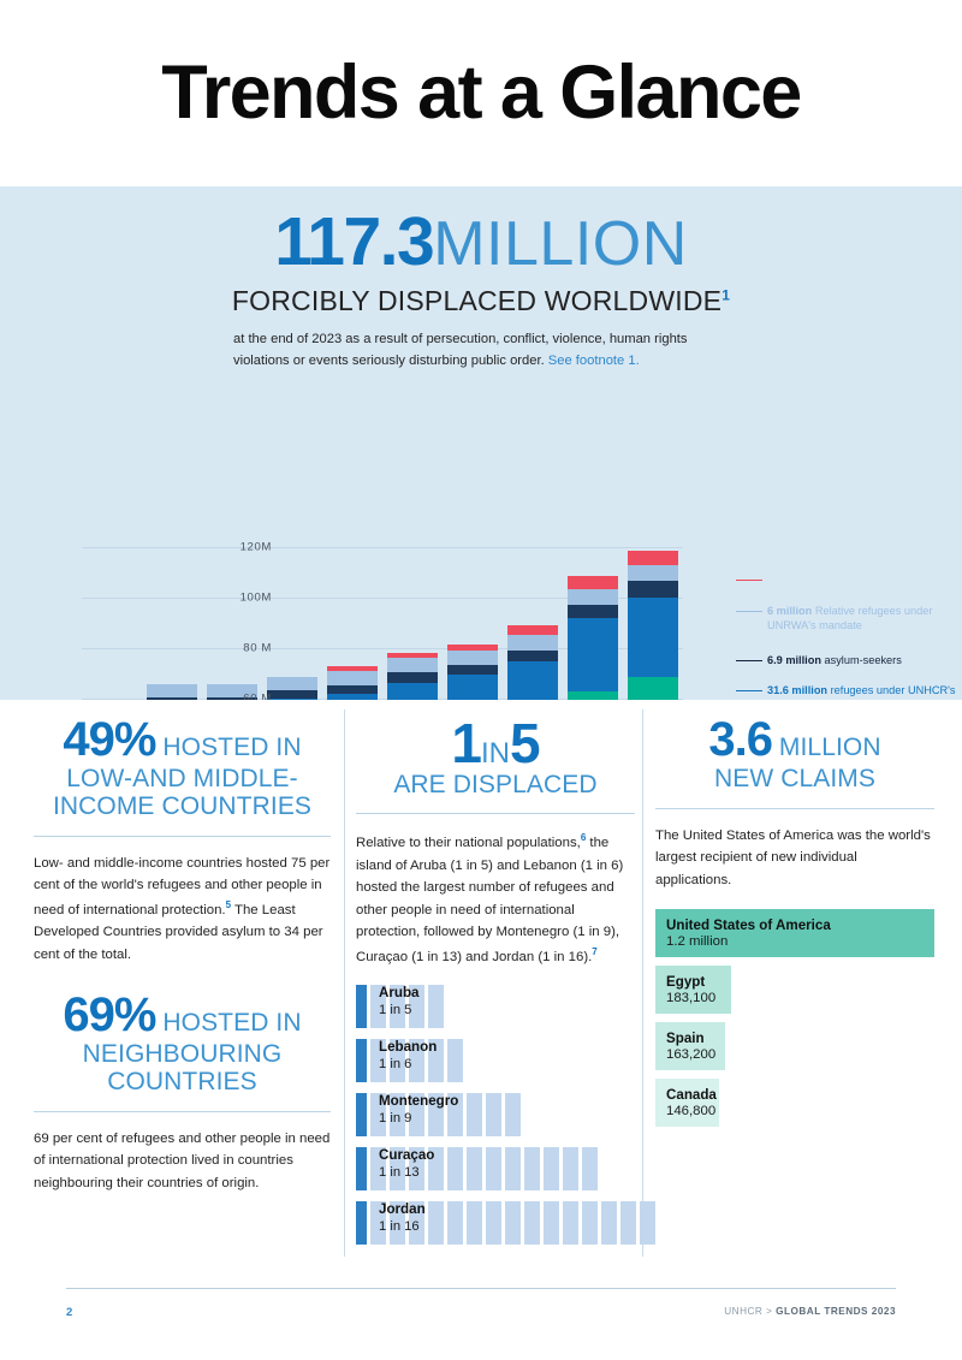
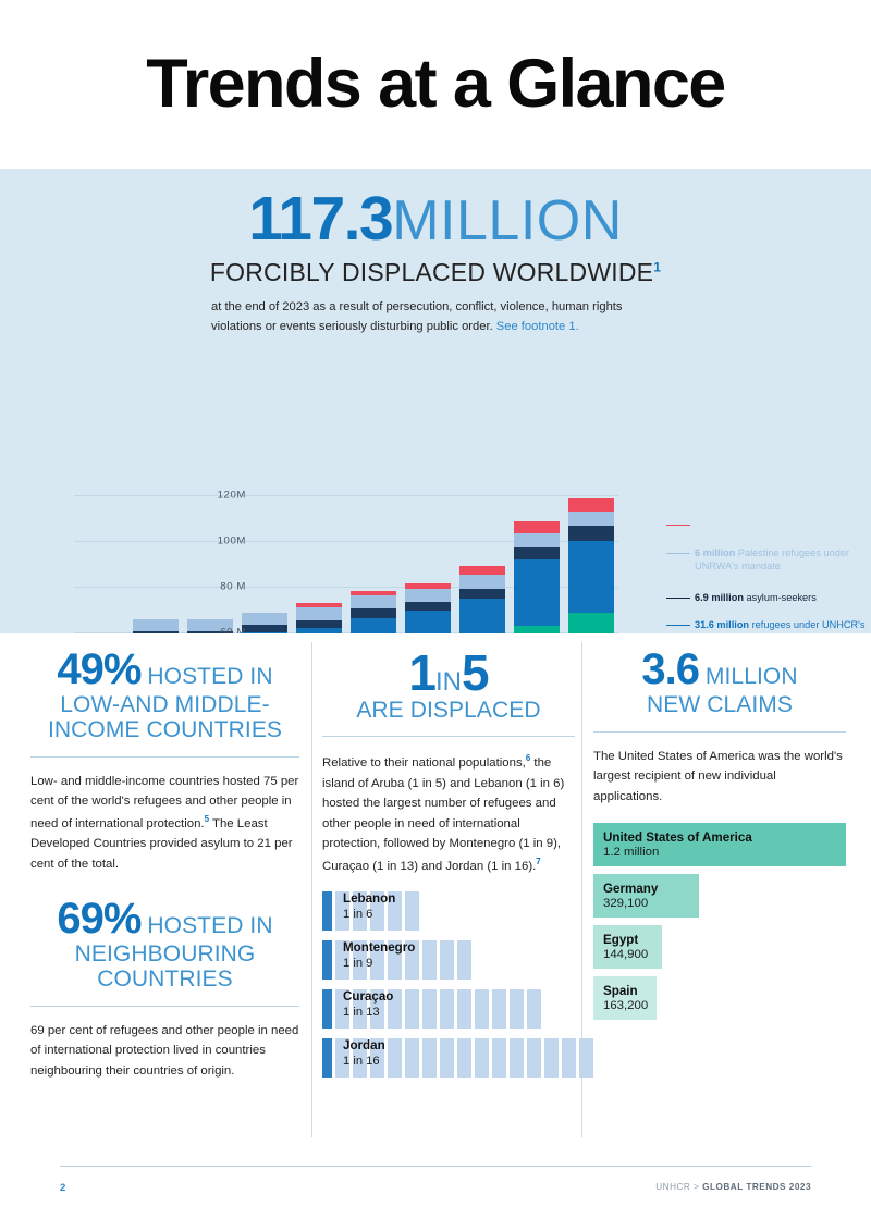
  Trends at a Glance
  117.3MILLION
  FORCIBLY DISPLACED WORLDWIDE1
  at the end of 2023 as a result of persecution, conflict, violence, human rights violations or events seriously disturbing public order. See footnote 1.
- 6 million Relative refugees under UNRWA's mandate
+ 6 million Palestine refugees under UNRWA's mandate
  6.9 million asylum-seekers
  31.6 million refugees under UNHCR's
  60 M
  80 M
  100M
  120M
  49% HOSTED IN LOW-AND MIDDLE-INCOME COUNTRIES
- Low- and middle-income countries hosted 75 per cent of the world's refugees and other people in need of international protection.5 The Least Developed Countries provided asylum to 34 per cent of the total.
+ Low- and middle-income countries hosted 75 per cent of the world's refugees and other people in need of international protection.5 The Least Developed Countries provided asylum to 21 per cent of the total.
  69% HOSTED IN NEIGHBOURING COUNTRIES
  69 per cent of refugees and other people in need of international protection lived in countries neighbouring their countries of origin.
  1IN5
  ARE DISPLACED
  Relative to their national populations,6 the island of Aruba (1 in 5) and Lebanon (1 in 6) hosted the largest number of refugees and other people in need of international protection, followed by Montenegro (1 in 9), Curaçao (1 in 13) and Jordan (1 in 16).7
- Aruba
- 1 in 5
  Lebanon
  1 in 6
  Montenegro
  1 in 9
  Curaçao
  1 in 13
  Jordan
  1 in 16
  3.6 MILLION
  NEW CLAIMS
  The United States of America was the world's largest recipient of new individual applications.
  United States of America
  1.2 million
+ Germany
+ 329,100
  Egypt
- 183,100
+ 144,900
  Spain
  163,200
- Canada
- 146,800
  2
  UNHCR > GLOBAL TRENDS 2023
